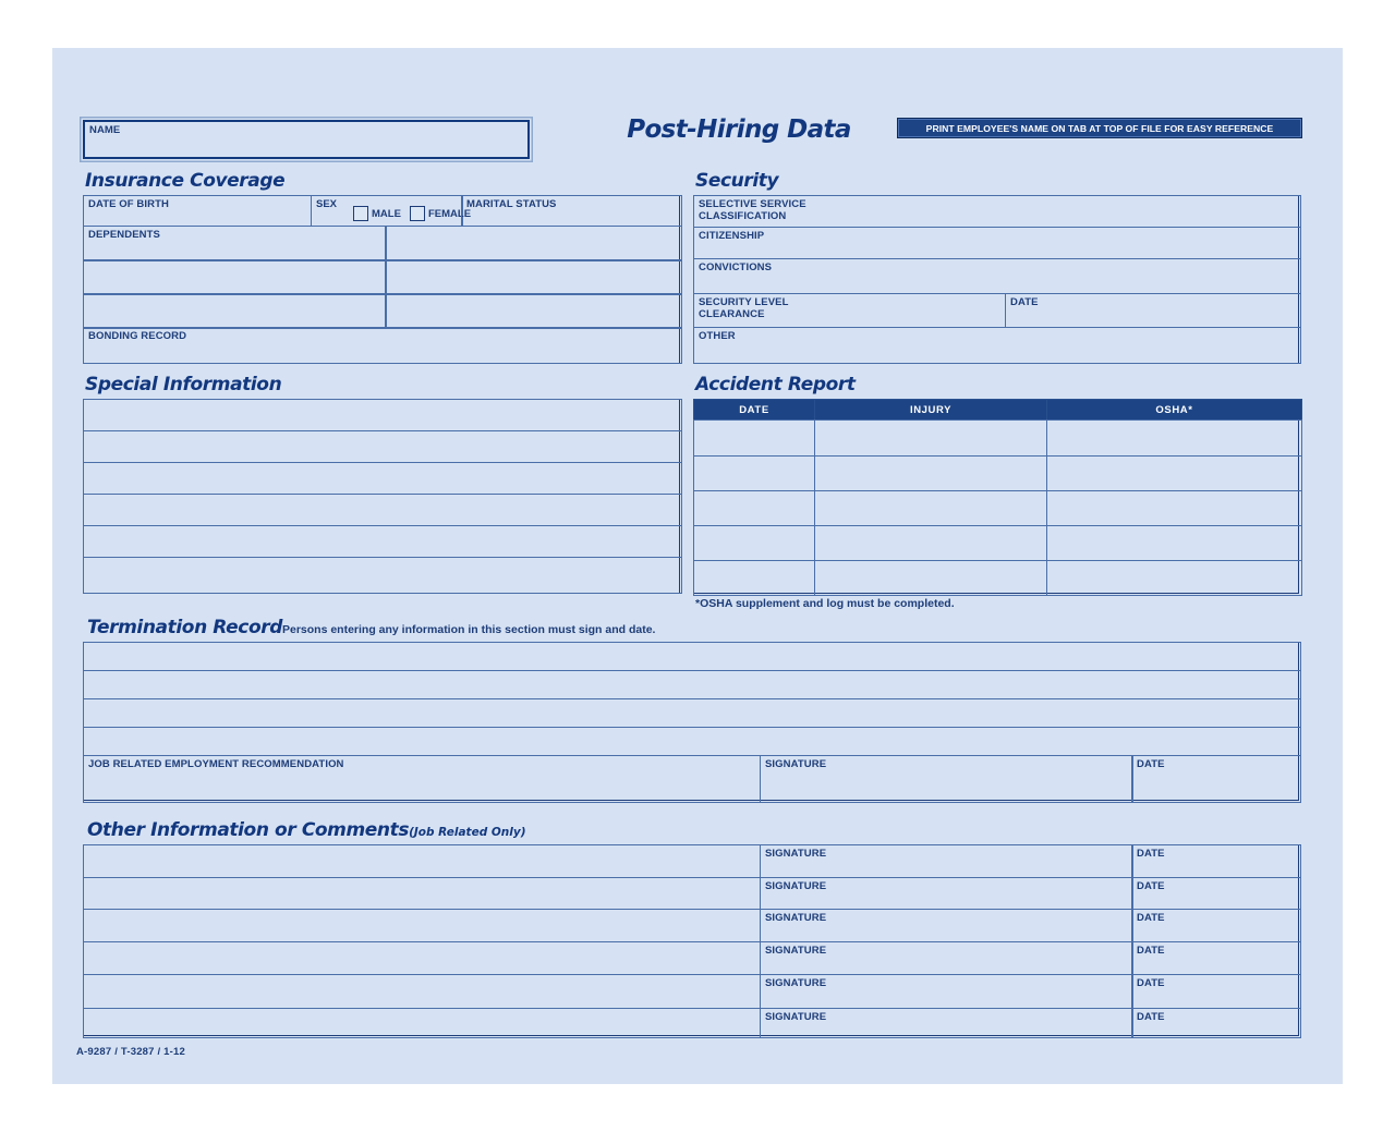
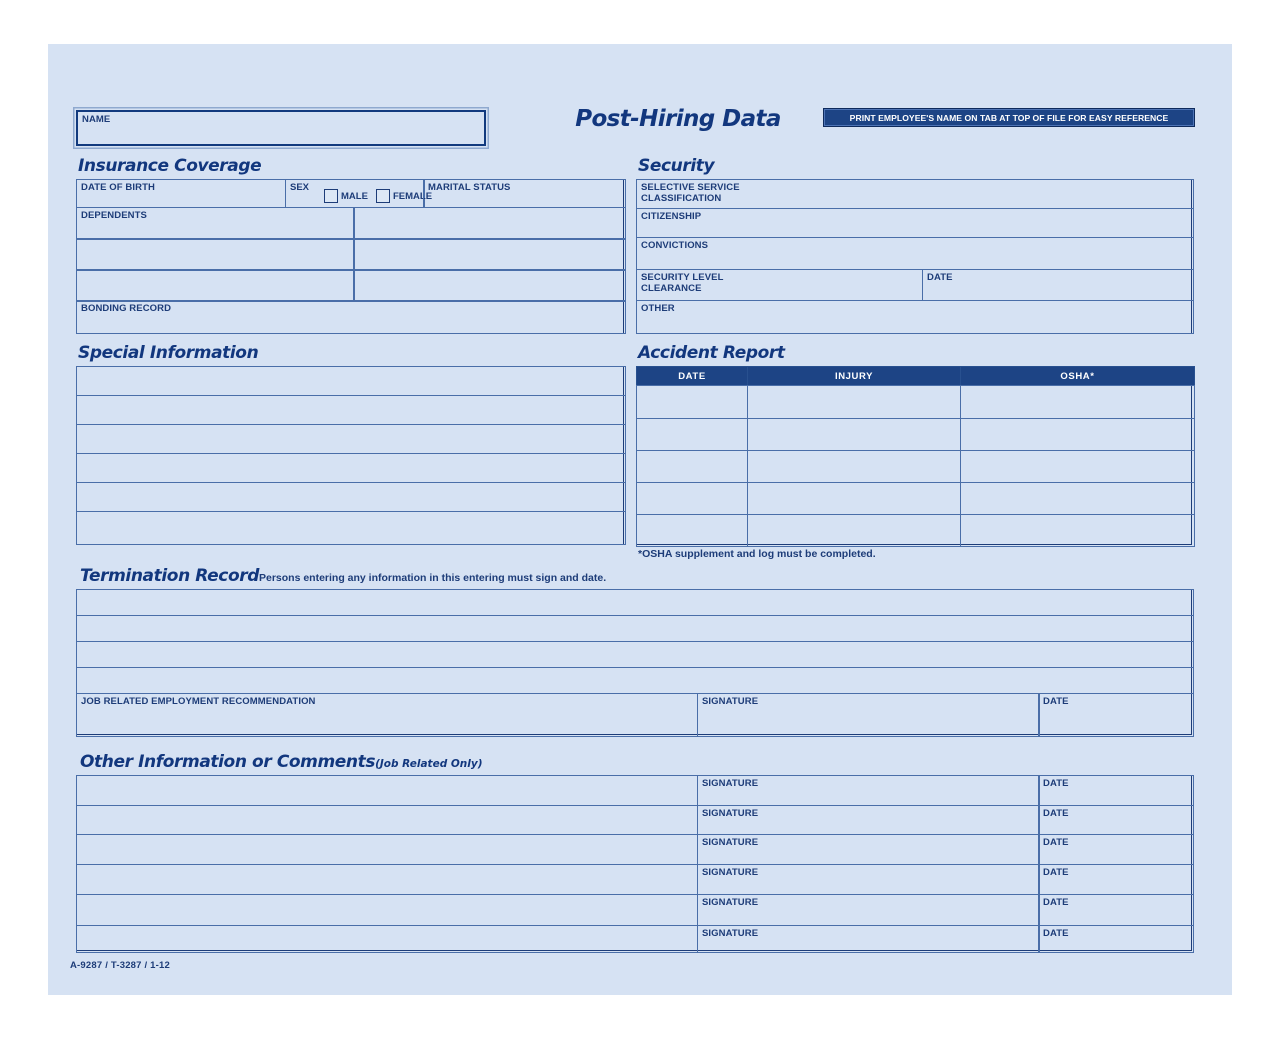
  NAME
  Post-Hiring Data
  PRINT EMPLOYEE'S NAME ON TAB AT TOP OF FILE FOR EASY REFERENCE
  Insurance Coverage
  DATE OF BIRTH
  SEX
  MALE
  FEMALE
  MARITAL STATUS
  DEPENDENTS
  BONDING RECORD
  Security
  SELECTIVE SERVICE
  CLASSIFICATION
  CITIZENSHIP
  CONVICTIONS
  SECURITY LEVEL
  CLEARANCE
  DATE
  OTHER
  Special Information
  Accident Report
  DATE
  INJURY
  OSHA*
  *OSHA supplement and log must be completed.
- Termination RecordPersons entering any information in this section must sign and date.
+ Termination RecordPersons entering any information in this entering must sign and date.
  JOB RELATED EMPLOYMENT RECOMMENDATION
  SIGNATURE
  DATE
  Other Information or Comments(Job Related Only)
  SIGNATURE
  DATE
  SIGNATURE
  DATE
  SIGNATURE
  DATE
  SIGNATURE
  DATE
  SIGNATURE
  DATE
  SIGNATURE
  DATE
  A-9287 / T-3287 / 1-12
